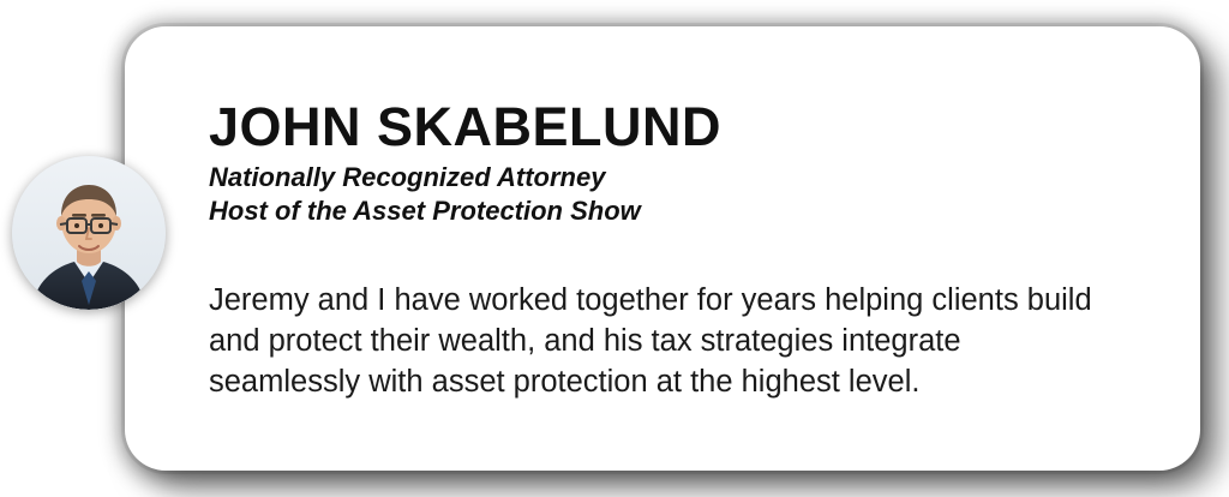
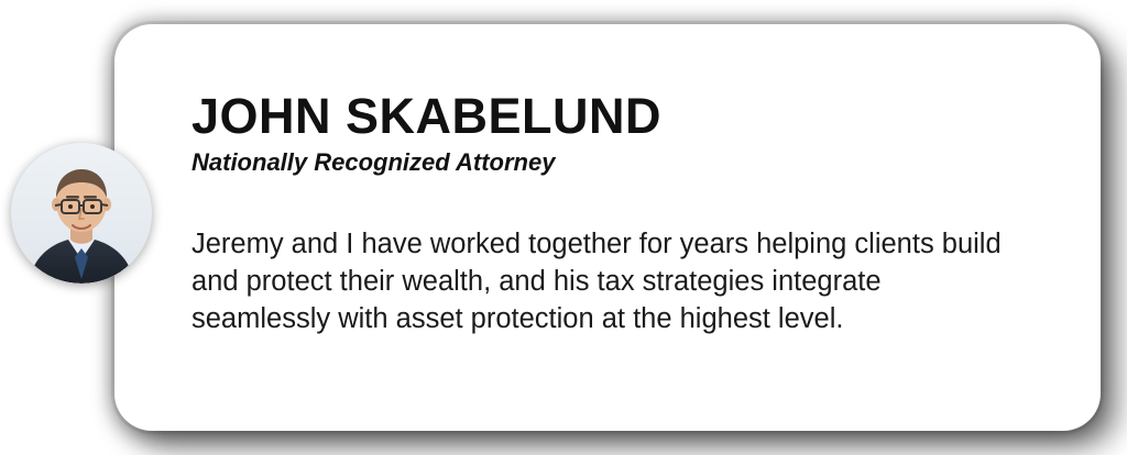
  JOHN SKABELUND
  Nationally Recognized Attorney
- Host of the Asset Protection Show
  Jeremy and I have worked together for years helping clients build
  and protect their wealth, and his tax strategies integrate
  seamlessly with asset protection at the highest level.
